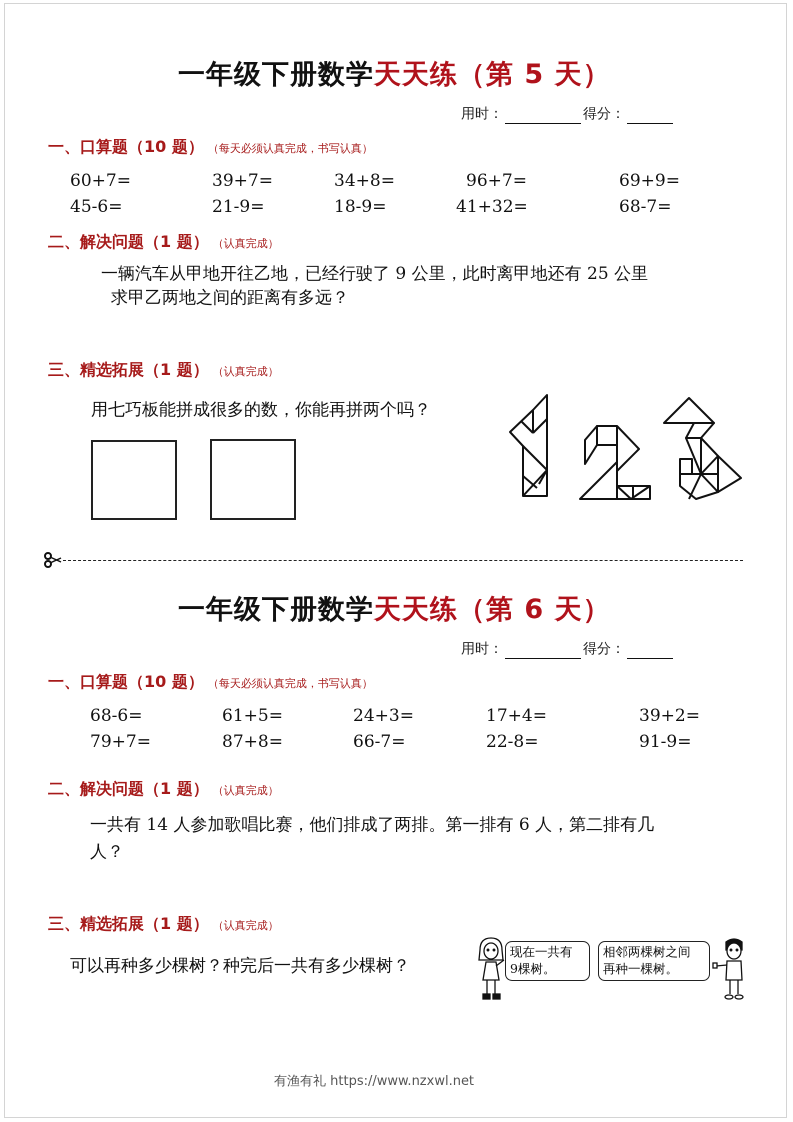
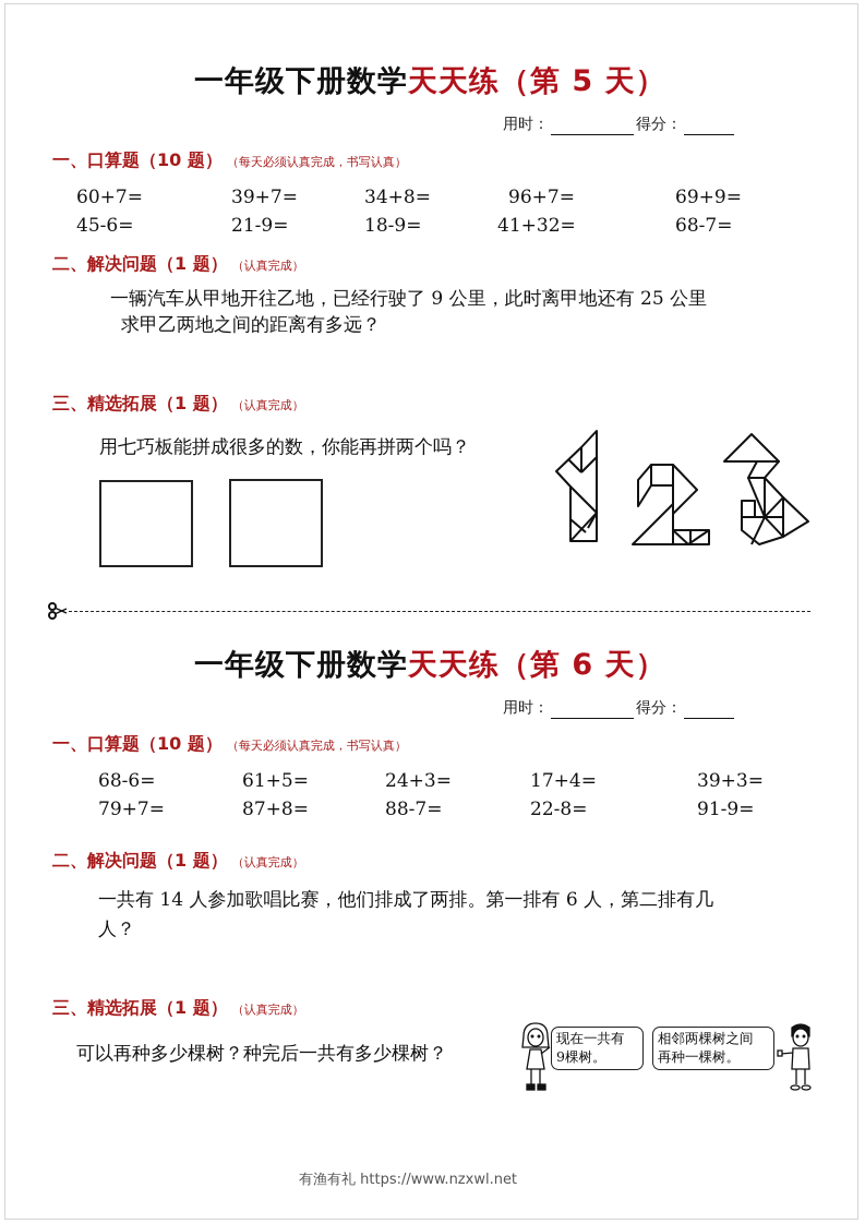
  一年级下册数学天天练（第 5 天）
  用时： 得分：
  一、口算题（10 题） （每天必须认真完成，书写认真）
  60+7=
  39+7=
  34+8=
  96+7=
  69+9=
  45-6=
  21-9=
  18-9=
  41+32=
  68-7=
  二、解决问题（1 题） （认真完成）
  一辆汽车从甲地开往乙地，已经行驶了 9 公里，此时离甲地还有 25 公里
  求甲乙两地之间的距离有多远？
  三、精选拓展（1 题） （认真完成）
  用七巧板能拼成很多的数，你能再拼两个吗？
  一年级下册数学天天练（第 6 天）
  用时： 得分：
  一、口算题（10 题） （每天必须认真完成，书写认真）
  68-6=
  61+5=
  24+3=
  17+4=
- 39+2=
+ 39+3=
  79+7=
  87+8=
- 66-7=
+ 88-7=
  22-8=
  91-9=
  二、解决问题（1 题） （认真完成）
  一共有 14 人参加歌唱比赛，他们排成了两排。第一排有 6 人，第二排有几
  人？
  三、精选拓展（1 题） （认真完成）
  可以再种多少棵树？种完后一共有多少棵树？
  现在一共有
  9棵树。
  相邻两棵树之间
  再种一棵树。
  有渔有礼 https://www.nzxwl.net
